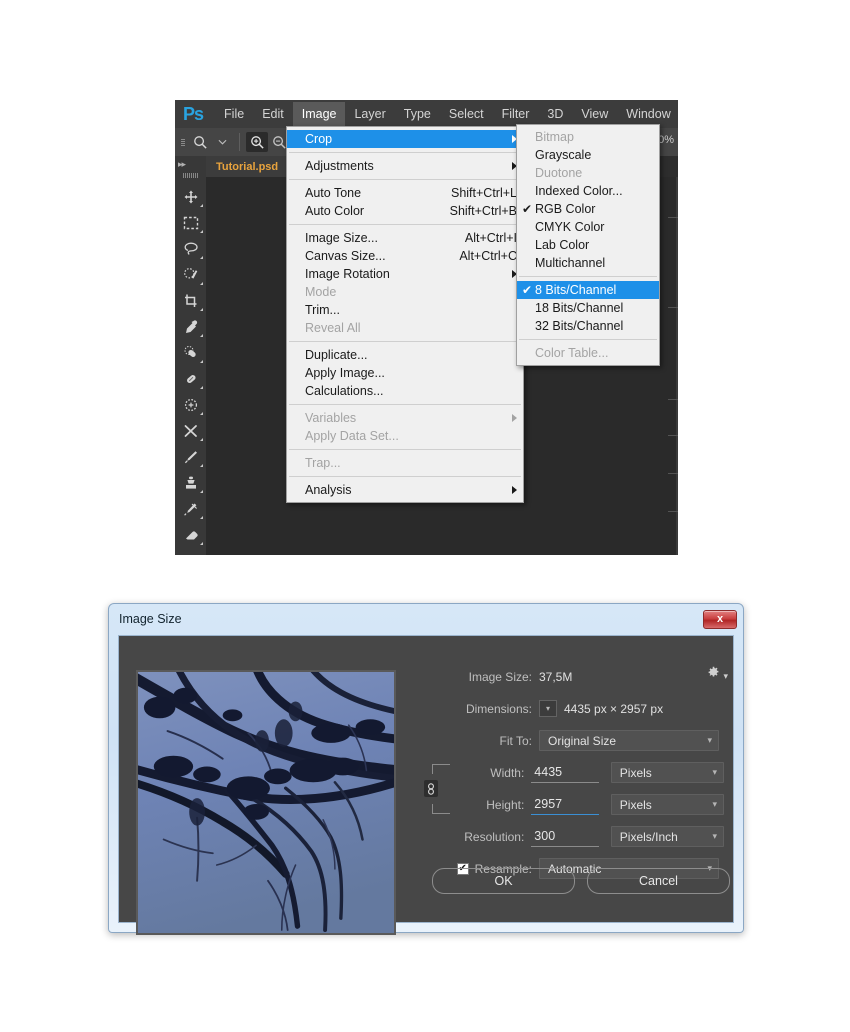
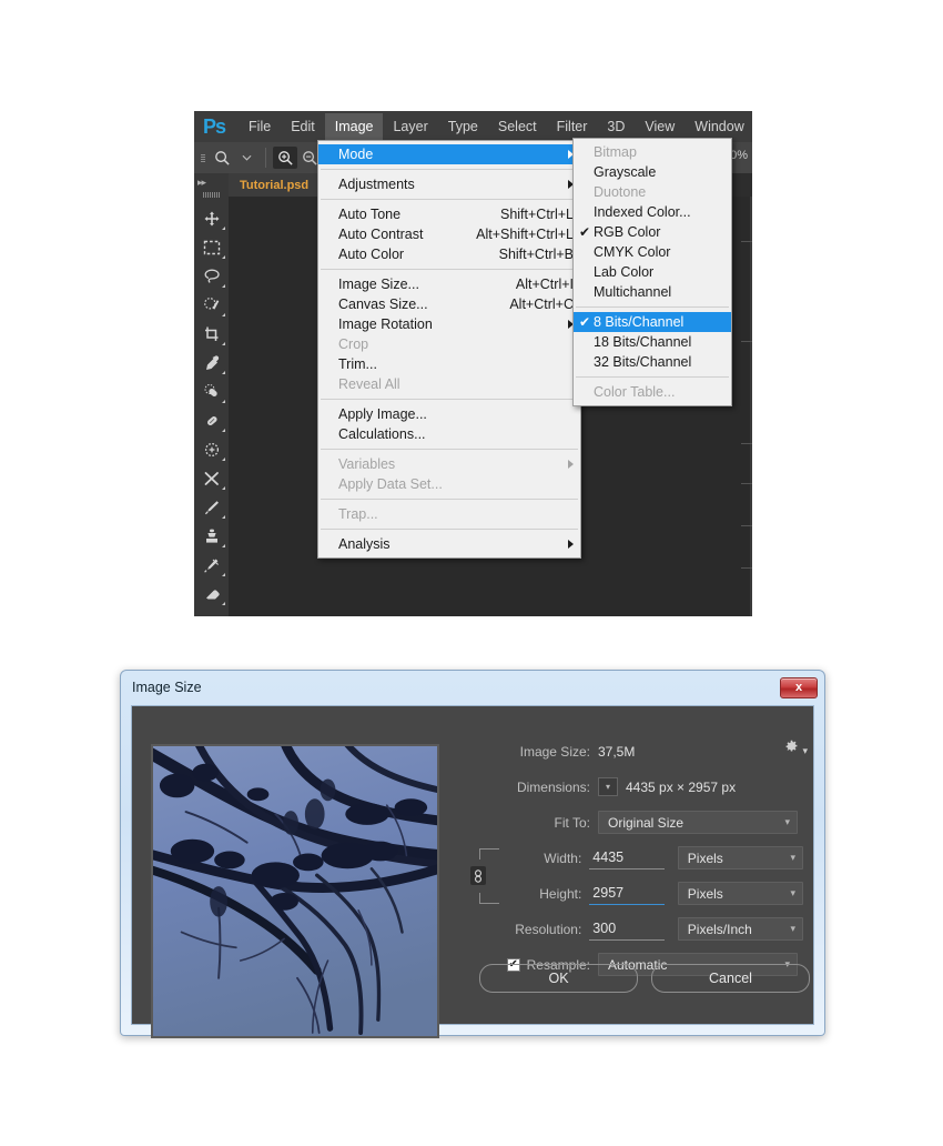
  Ps
  File
  Edit
  Image
  Layer
  Type
  Select
  Filter
  3D
  View
  Window
  ▸▸
  Tutorial.psd
- Crop
+ Mode
  Adjustments
  Auto Tone
  Shift+Ctrl+L
+ Auto Contrast
+ Alt+Shift+Ctrl+L
  Auto Color
  Shift+Ctrl+B
  Image Size...
  Alt+Ctrl+
  Canvas Size...
  Alt+Ctrl+C
  Image Rotation
- Mode
+ Crop
  Trim...
  Reveal All
- Duplicate...
  Apply Image...
  Calculations...
  Variables
  Apply Data Set...
  Trap...
  Analysis
  Bitmap
  Grayscale
  Duotone
  Indexed Color...
  ✔
  RGB Color
  CMYK Color
  Lab Color
  Multichannel
  ✔
  8 Bits/Channel
  18 Bits/Channel
  32 Bits/Channel
  Color Table...
  Image Size
  x
  Image Size:
  37,5M
  ▾
  Dimensions:
  ▾
  4435 px × 2957 px
  Fit To:
  Original Size
  ▾
  Width:
  4435
  Pixels
  ▾
  Height:
  2957
  Pixels
  ▾
  Resolution:
  300
  Pixels/Inch
  ▾
  ✔
  Resample:
  Automatic
  ▾
  OK
  Cancel
